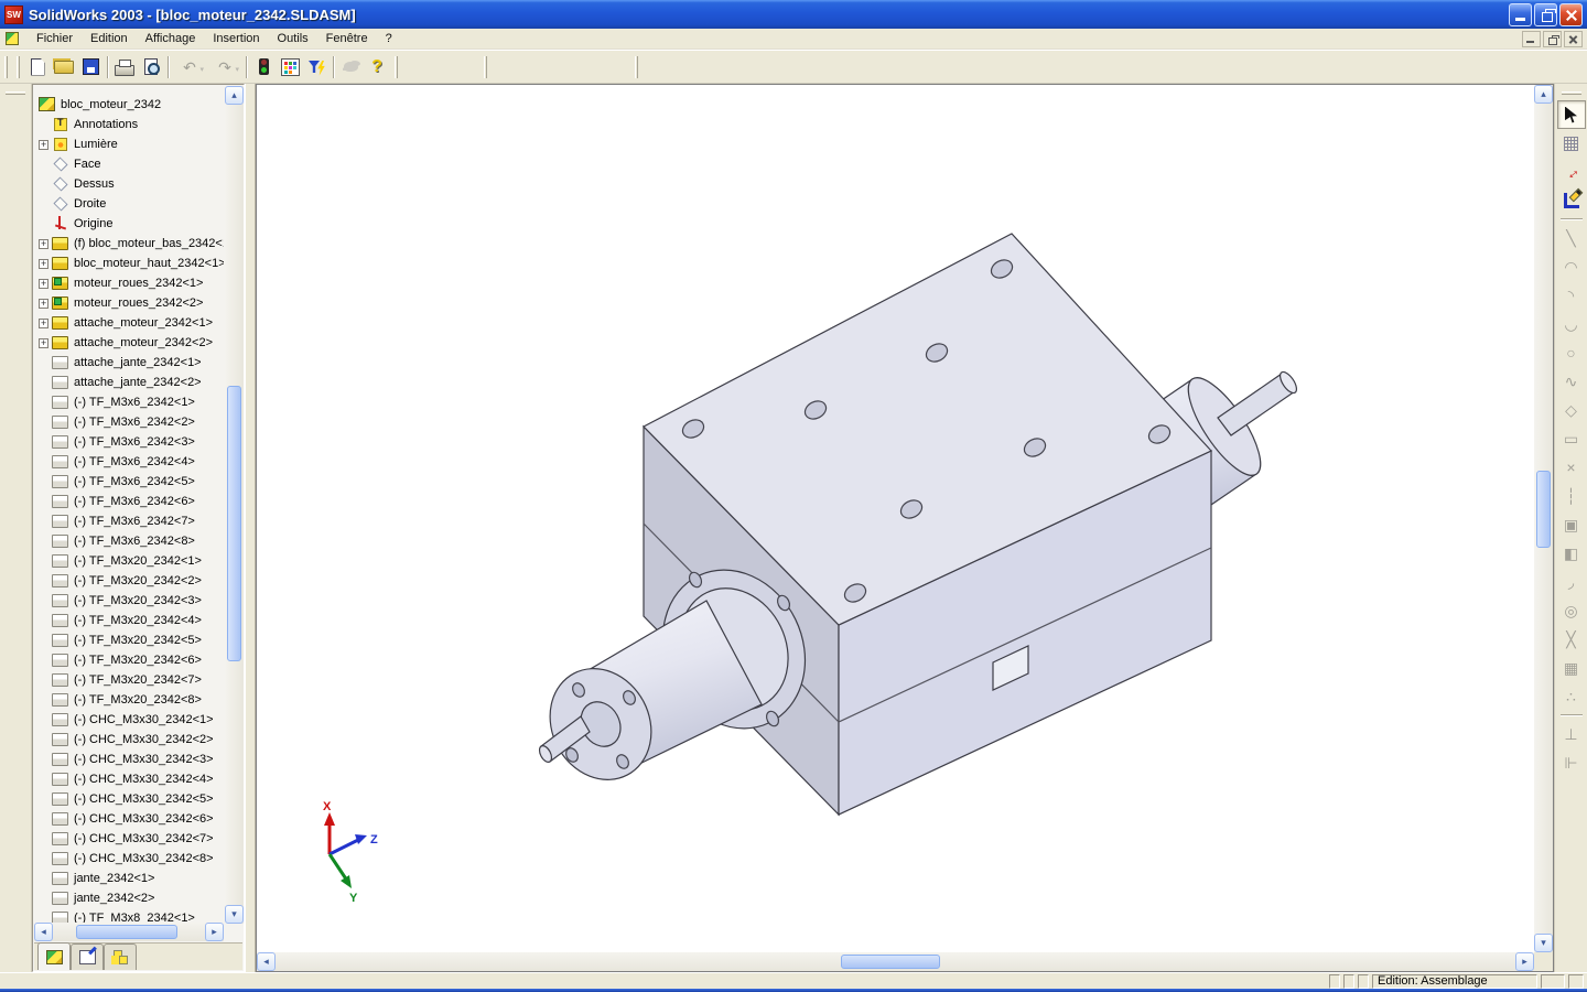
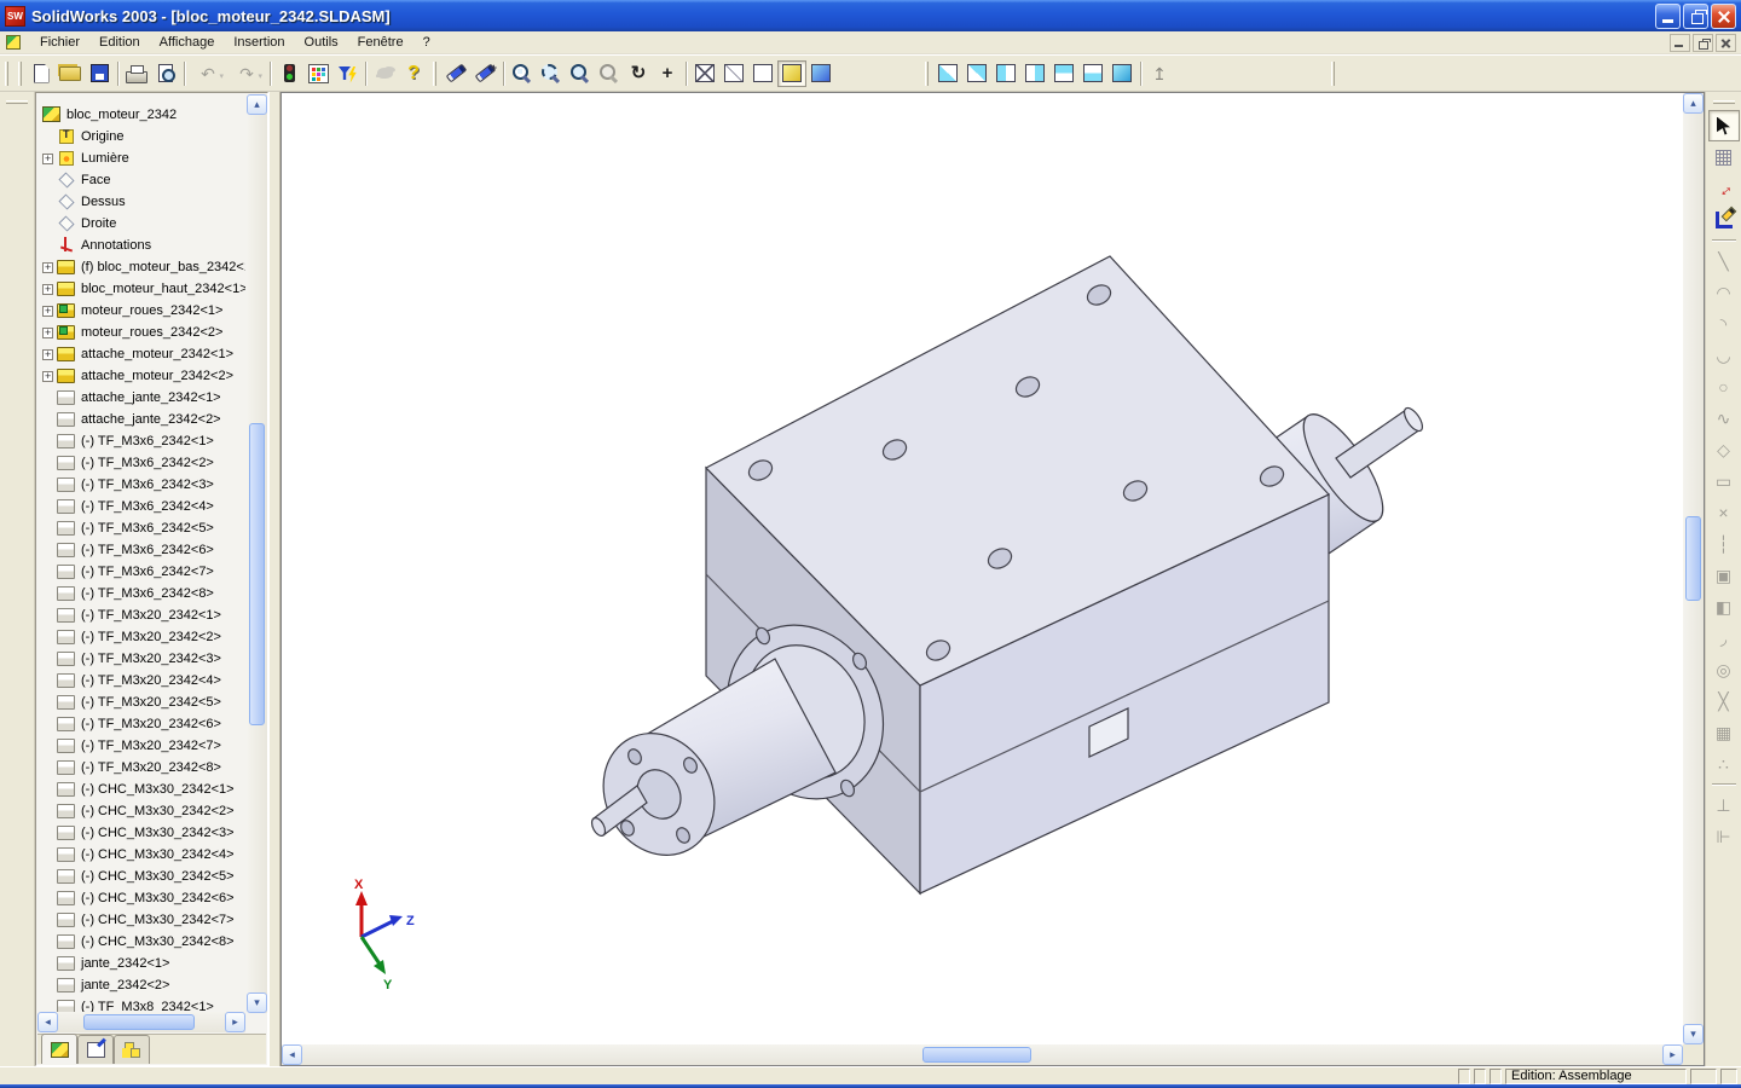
  SW
  SolidWorks 2003 - [bloc_moteur_2342.SLDASM]
  Fichier
  Edition
  Affichage
  Insertion
  Outils
  Fenêtre
  ?
  ↶
  ↷
  ?
+ ↻
+ +
+ ↥
  bloc_moteur_2342
- Annotations
+ Origine
  Lumière
  Face
  Dessus
  Droite
- Origine
+ Annotations
  (f) bloc_moteur_bas_2342<
  bloc_moteur_haut_2342<1>
  moteur_roues_2342<1>
  moteur_roues_2342<2>
  attache_moteur_2342<1>
  attache_moteur_2342<2>
  attache_jante_2342<1>
  attache_jante_2342<2>
  (-) TF_M3x6_2342<1>
  (-) TF_M3x6_2342<2>
  (-) TF_M3x6_2342<3>
  (-) TF_M3x6_2342<4>
  (-) TF_M3x6_2342<5>
  (-) TF_M3x6_2342<6>
  (-) TF_M3x6_2342<7>
  (-) TF_M3x6_2342<8>
  (-) TF_M3x20_2342<1>
  (-) TF_M3x20_2342<2>
  (-) TF_M3x20_2342<3>
  (-) TF_M3x20_2342<4>
  (-) TF_M3x20_2342<5>
  (-) TF_M3x20_2342<6>
  (-) TF_M3x20_2342<7>
  (-) TF_M3x20_2342<8>
  (-) CHC_M3x30_2342<1>
  (-) CHC_M3x30_2342<2>
  (-) CHC_M3x30_2342<3>
  (-) CHC_M3x30_2342<4>
  (-) CHC_M3x30_2342<5>
  (-) CHC_M3x30_2342<6>
  (-) CHC_M3x30_2342<7>
  (-) CHC_M3x30_2342<8>
  jante_2342<1>
  jante_2342<2>
  (-) TF_M3x8_2342<1>
  ▴
  ▾
  ◂
  ▸
  X
  Z
  Y
  ▴
  ▾
  ◂
  ▸
  ╲
  ◠
  ◝
  ◡
  ○
  ∿
  ◇
  ▭
  ×
  ┆
  ▣
  ◧
  ◞
  ◎
  ╳
  ▦
  ∴
  ⊥
  ⊩
  Edition: Assemblage
